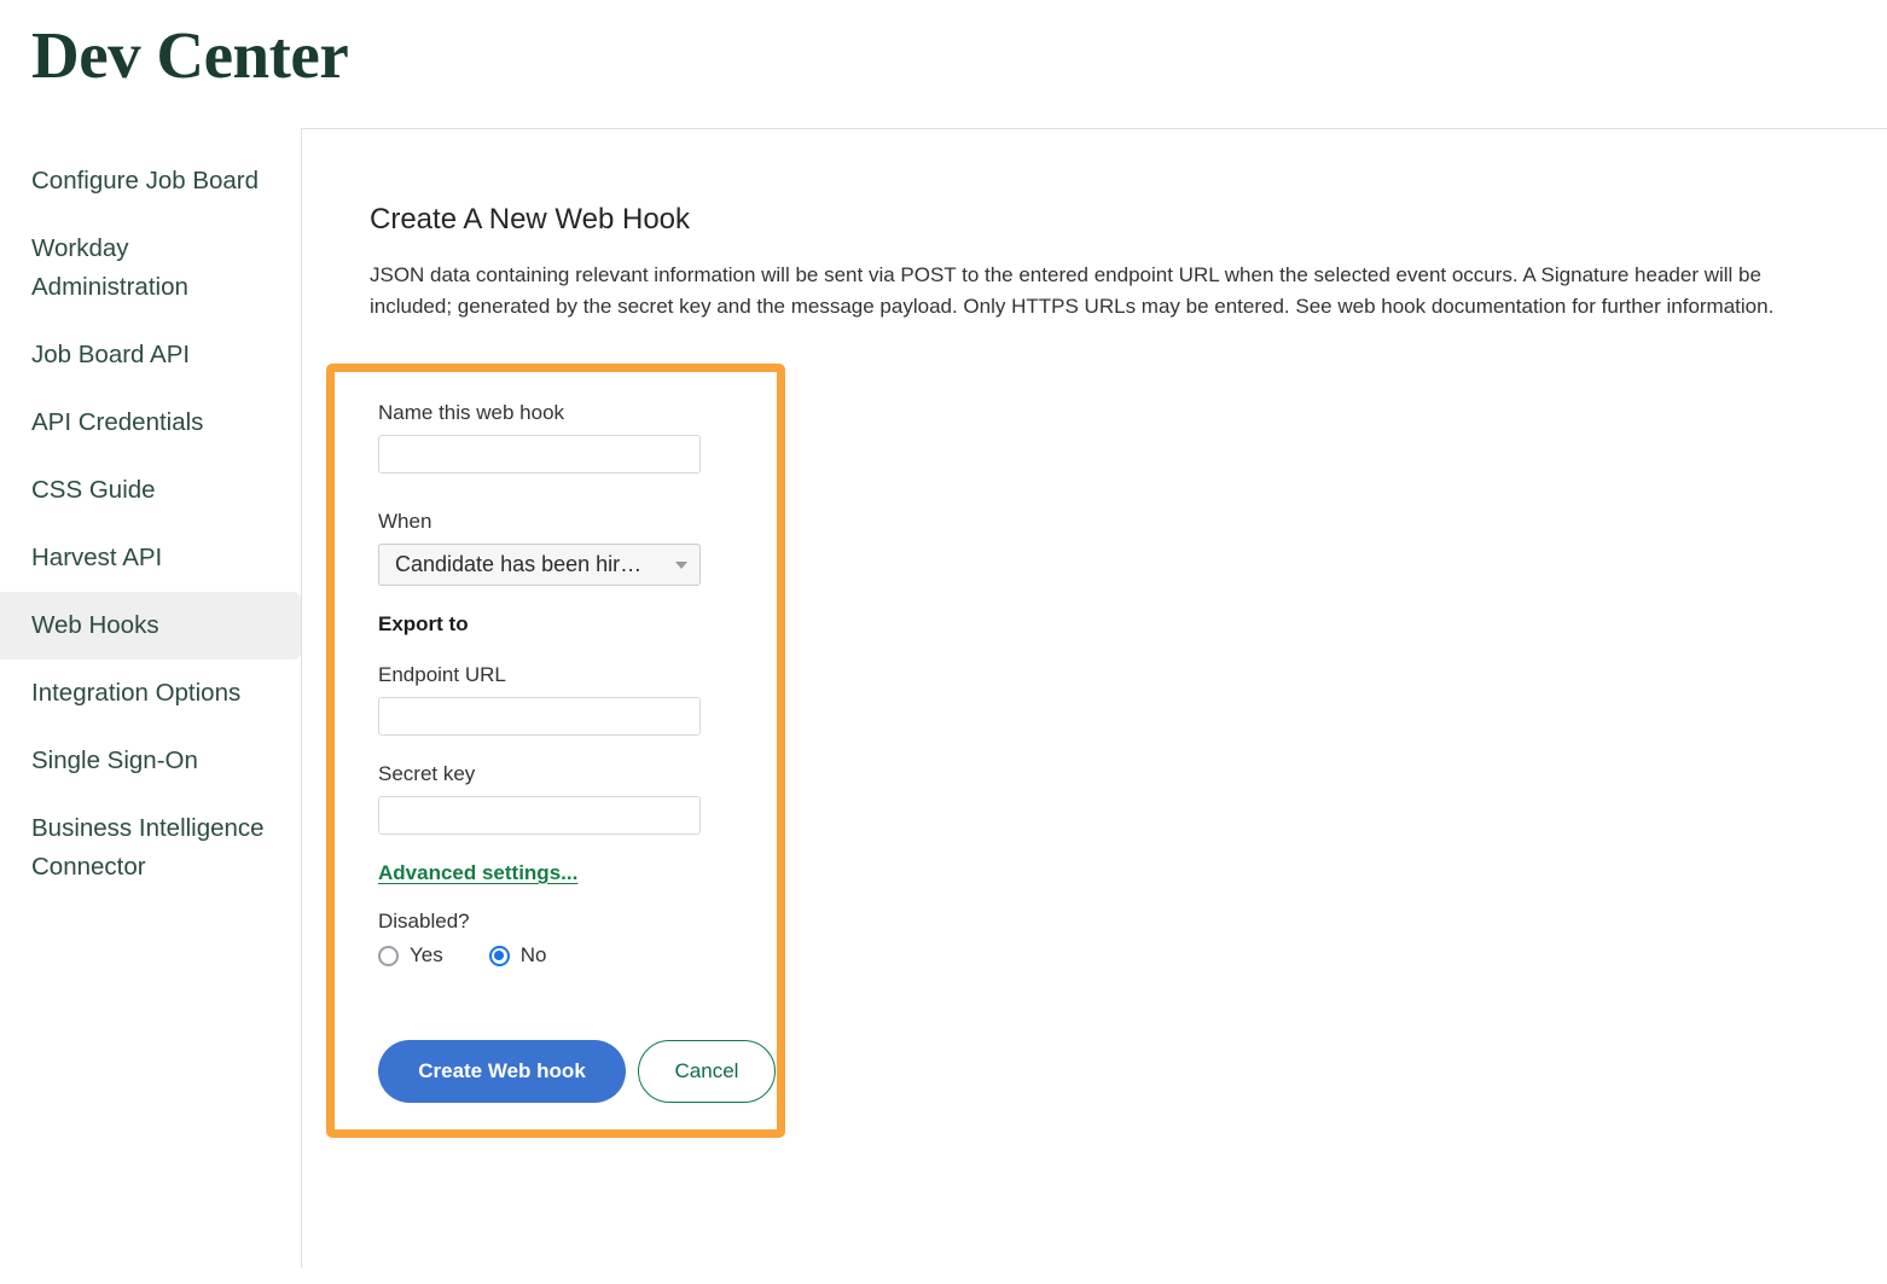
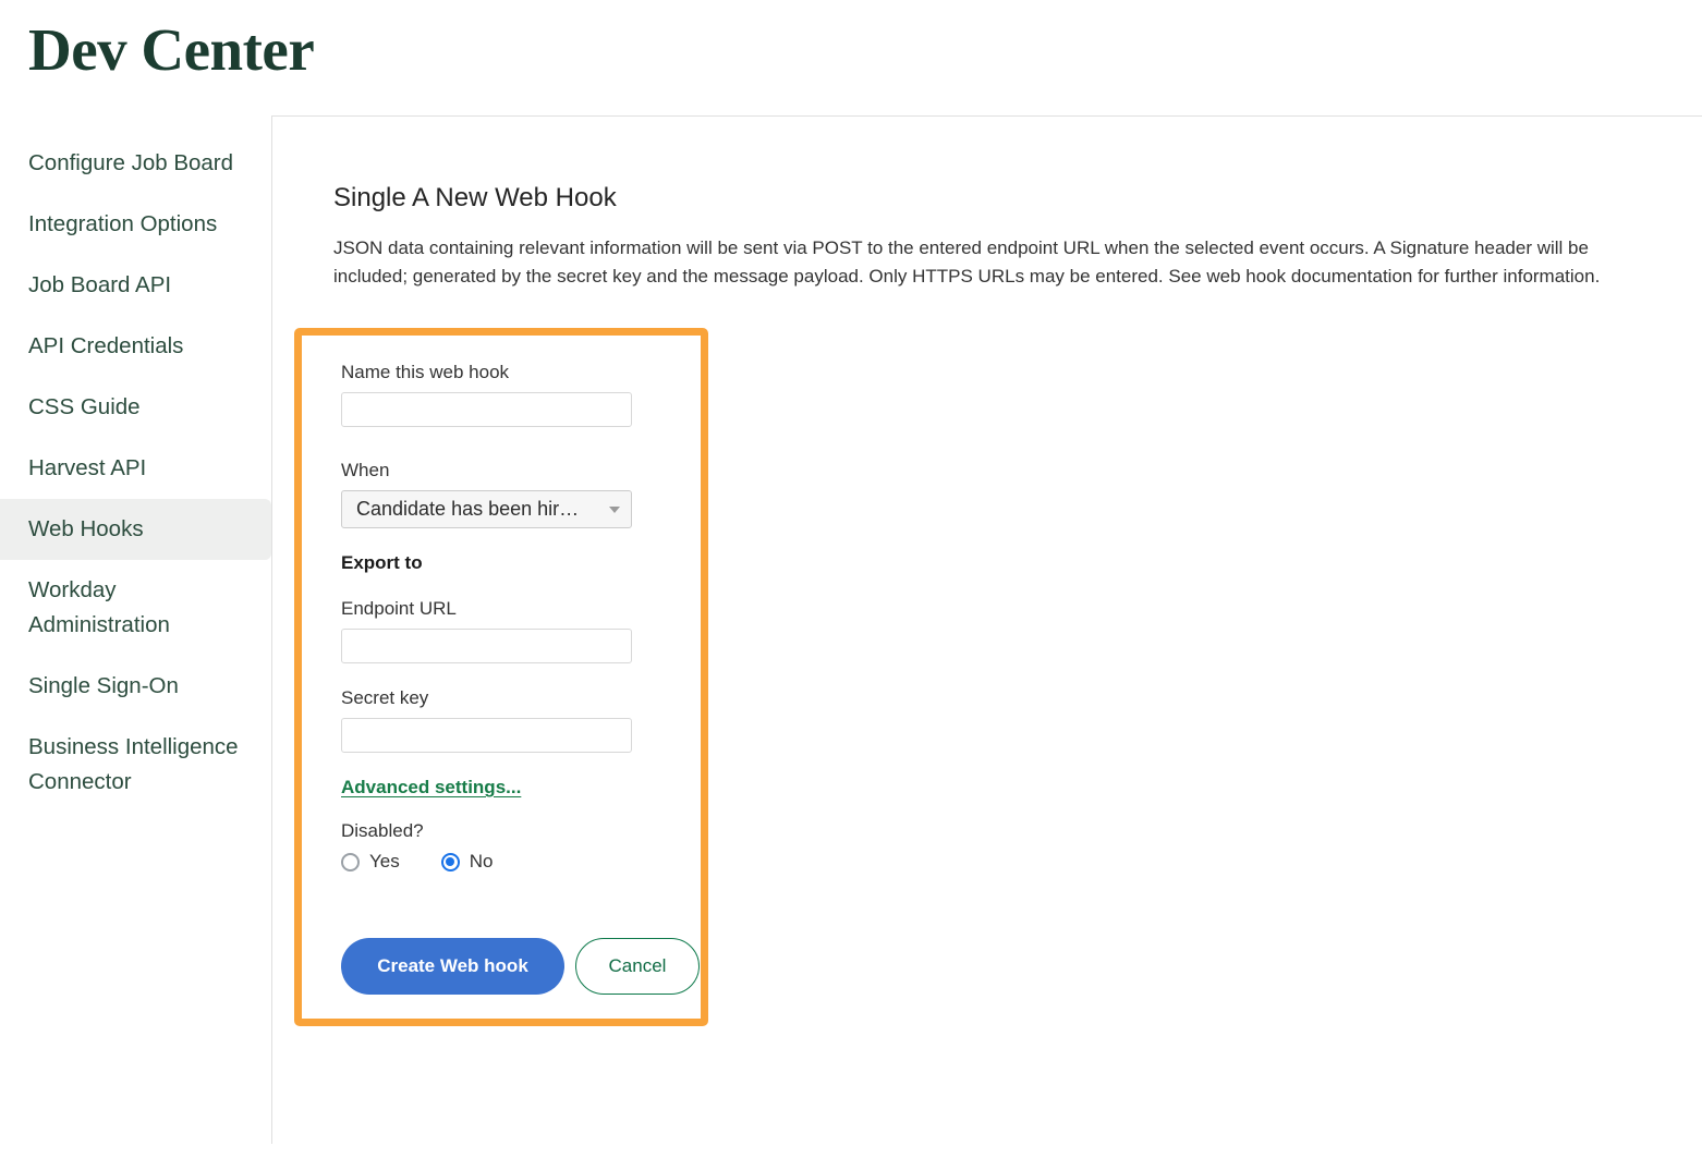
  Dev Center
  Configure Job Board
- Workday Administration
+ Integration Options
  Job Board API
  API Credentials
  CSS Guide
  Harvest API
  Web Hooks
- Integration Options
+ Workday Administration
  Single Sign-On
  Business Intelligence Connector
- Create A New Web Hook
+ Single A New Web Hook
  JSON data containing relevant information will be sent via POST to the entered endpoint URL when the selected event occurs. A Signature header will be included; generated by the secret key and the message payload. Only HTTPS URLs may be entered. See web hook documentation for further information.
  Name this web hook
  When
  Candidate has been hir…
  Export to
  Endpoint URL
  Secret key
  Advanced settings...
  Disabled?
  Yes
  No
  Create Web hook
  Cancel
